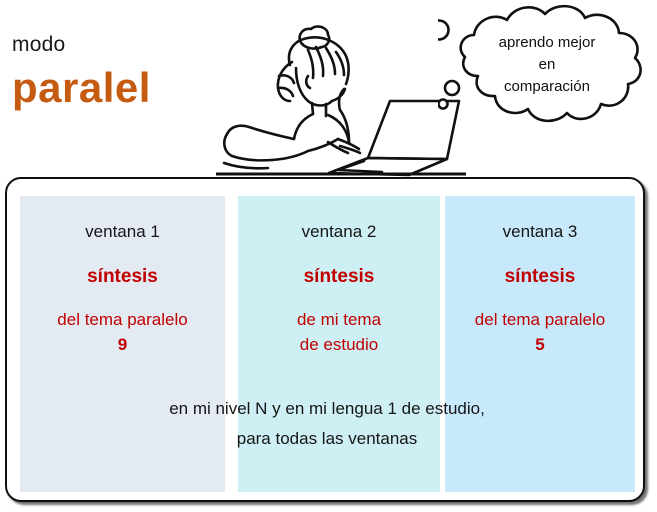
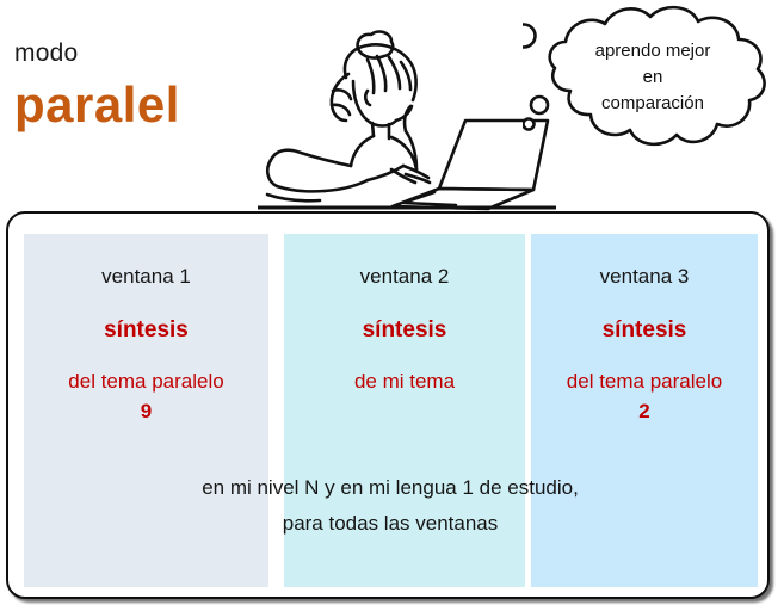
  modo
  paralel
  aprendo mejor
  en
  comparación
  ventana 1
  síntesis
  del tema paralelo
  9
  ventana 2
  síntesis
  de mi tema
- de estudio
  ventana 3
  síntesis
  del tema paralelo
- 5
+ 2
  en mi nivel N y en mi lengua 1 de estudio,
  para todas las ventanas
